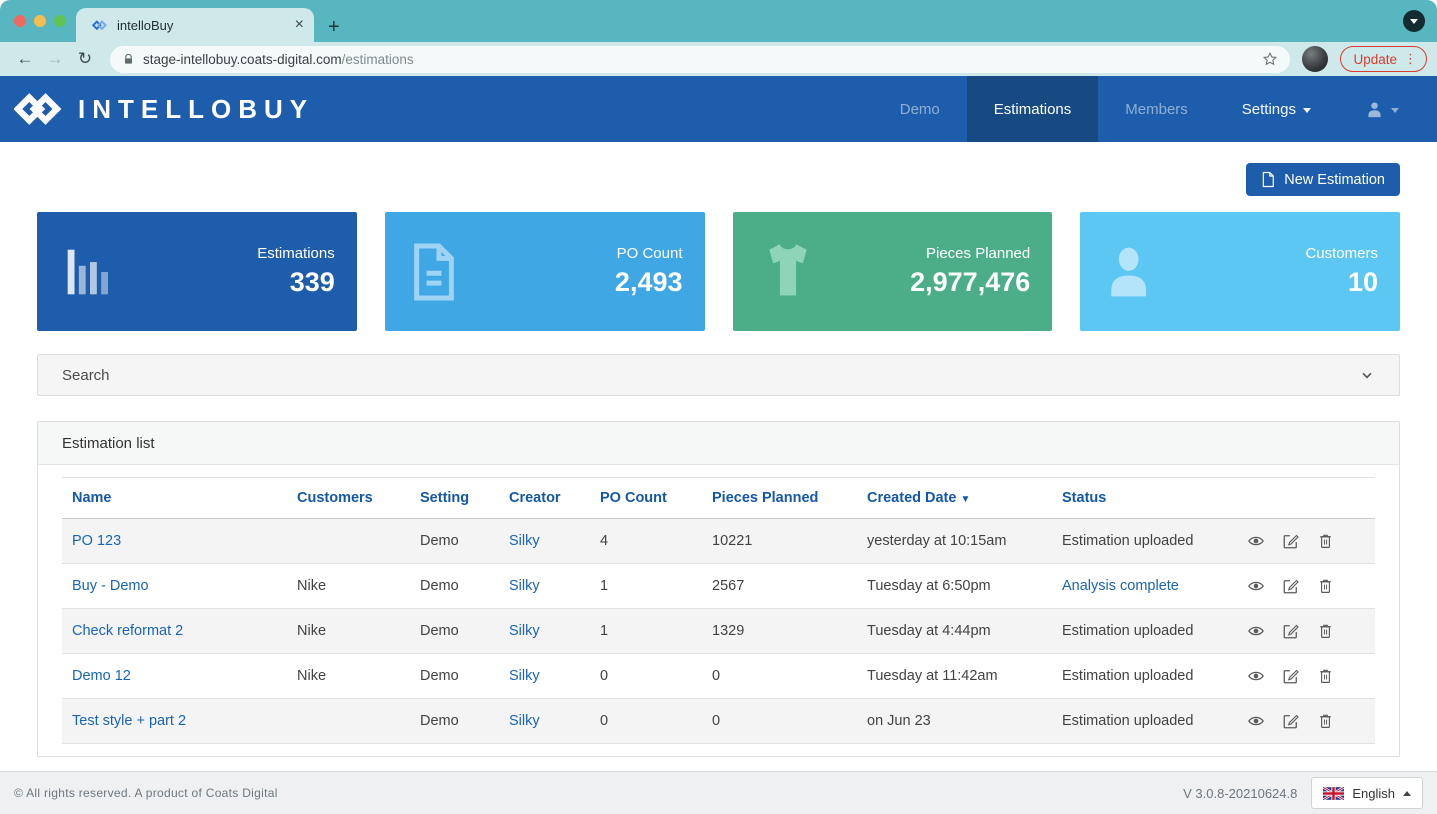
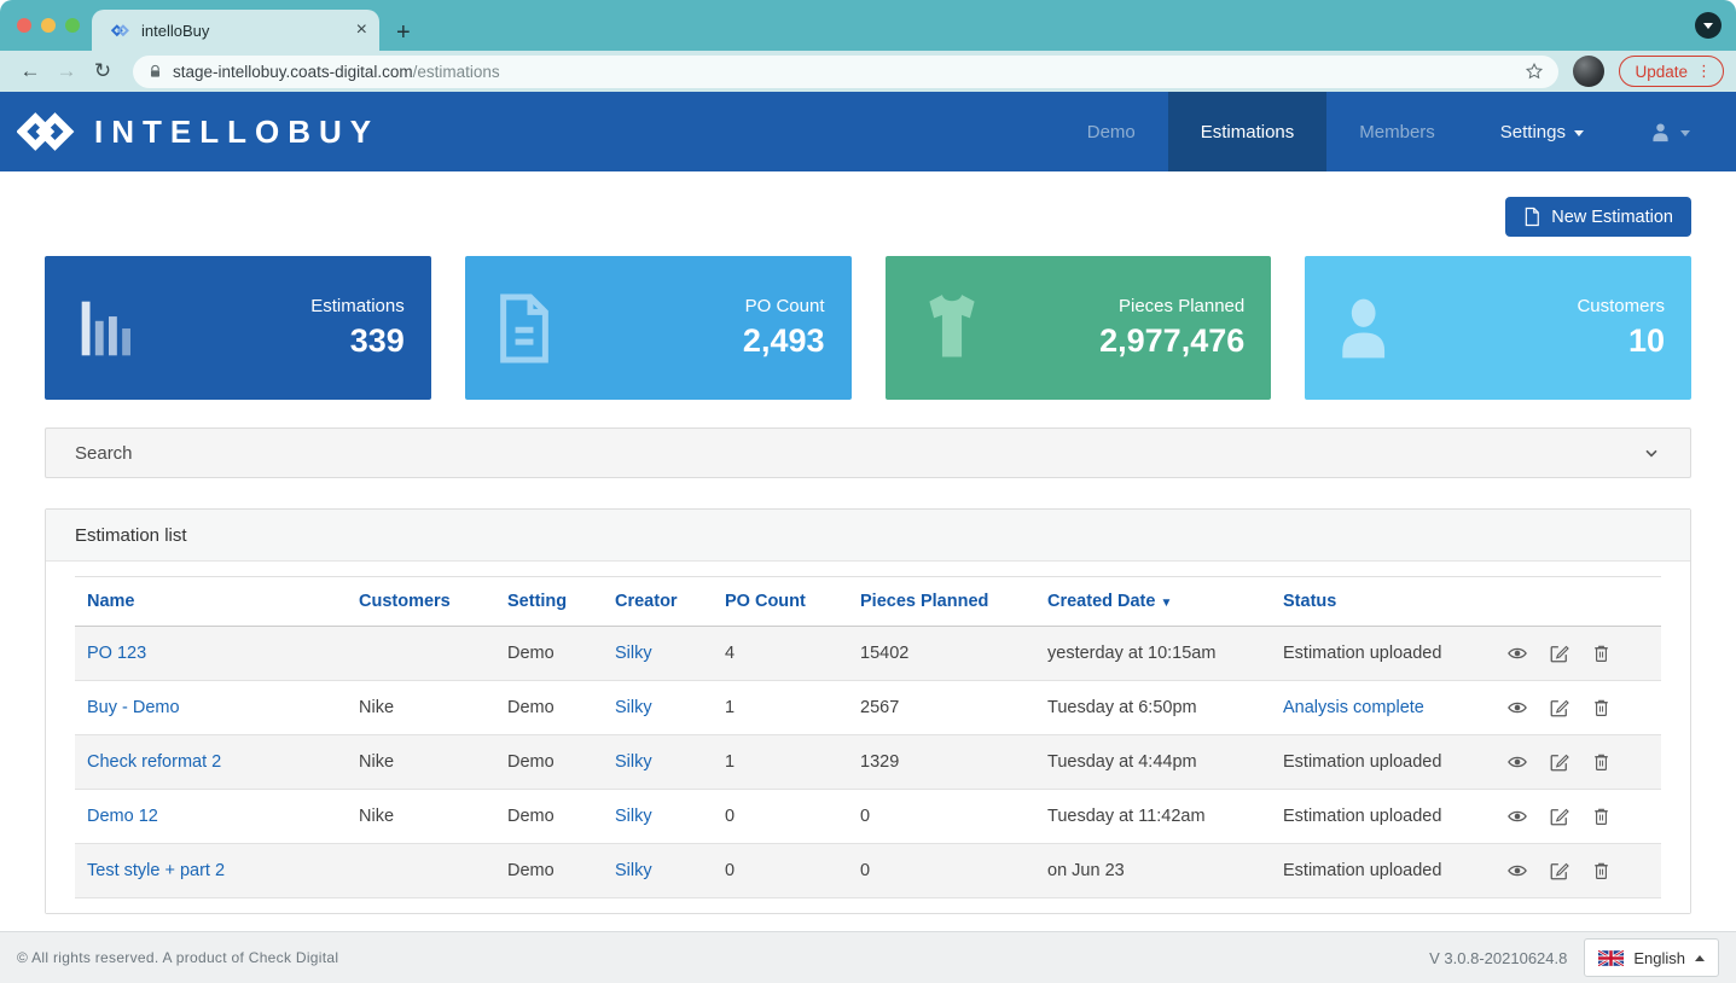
  intelloBuy
  ×
  +
  ←
  →
  ↻
  stage-intellobuy.coats-digital.com/estimations
  Update
  ⋮
  INTELLOBUY
  Demo
  Estimations
  Members
  Settings
  New Estimation
  Estimations
  339
  PO Count
  2,493
  Pieces Planned
  2,977,476
  Customers
  10
  Search
  Estimation list
  Name	Customers	Setting	Creator	PO Count	Pieces Planned	Created Date ▼	Status
- PO 123		Demo	Silky	4	10221	yesterday at 10:15am	Estimation uploaded
+ PO 123		Demo	Silky	4	15402	yesterday at 10:15am	Estimation uploaded
  Buy - Demo	Nike	Demo	Silky	1	2567	Tuesday at 6:50pm	Analysis complete
  Check reformat 2	Nike	Demo	Silky	1	1329	Tuesday at 4:44pm	Estimation uploaded
  Demo 12	Nike	Demo	Silky	0	0	Tuesday at 11:42am	Estimation uploaded
  Test style + part 2		Demo	Silky	0	0	on Jun 23	Estimation uploaded
- © All rights reserved. A product of Coats Digital
+ © All rights reserved. A product of Check Digital
  V 3.0.8-20210624.8
  English
